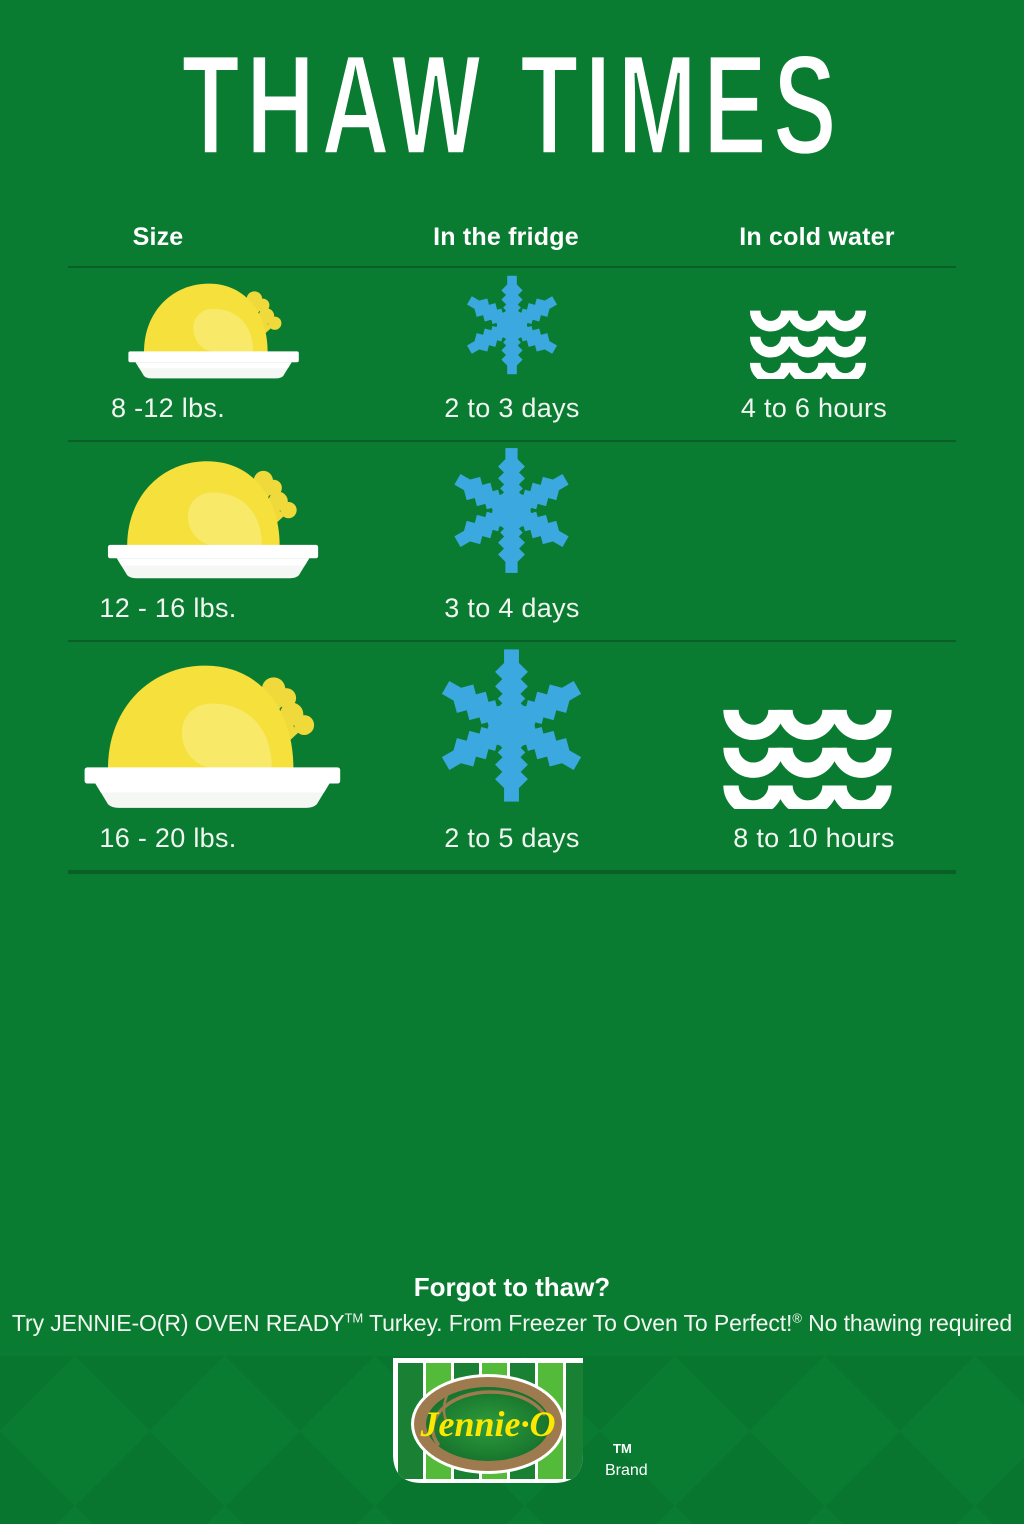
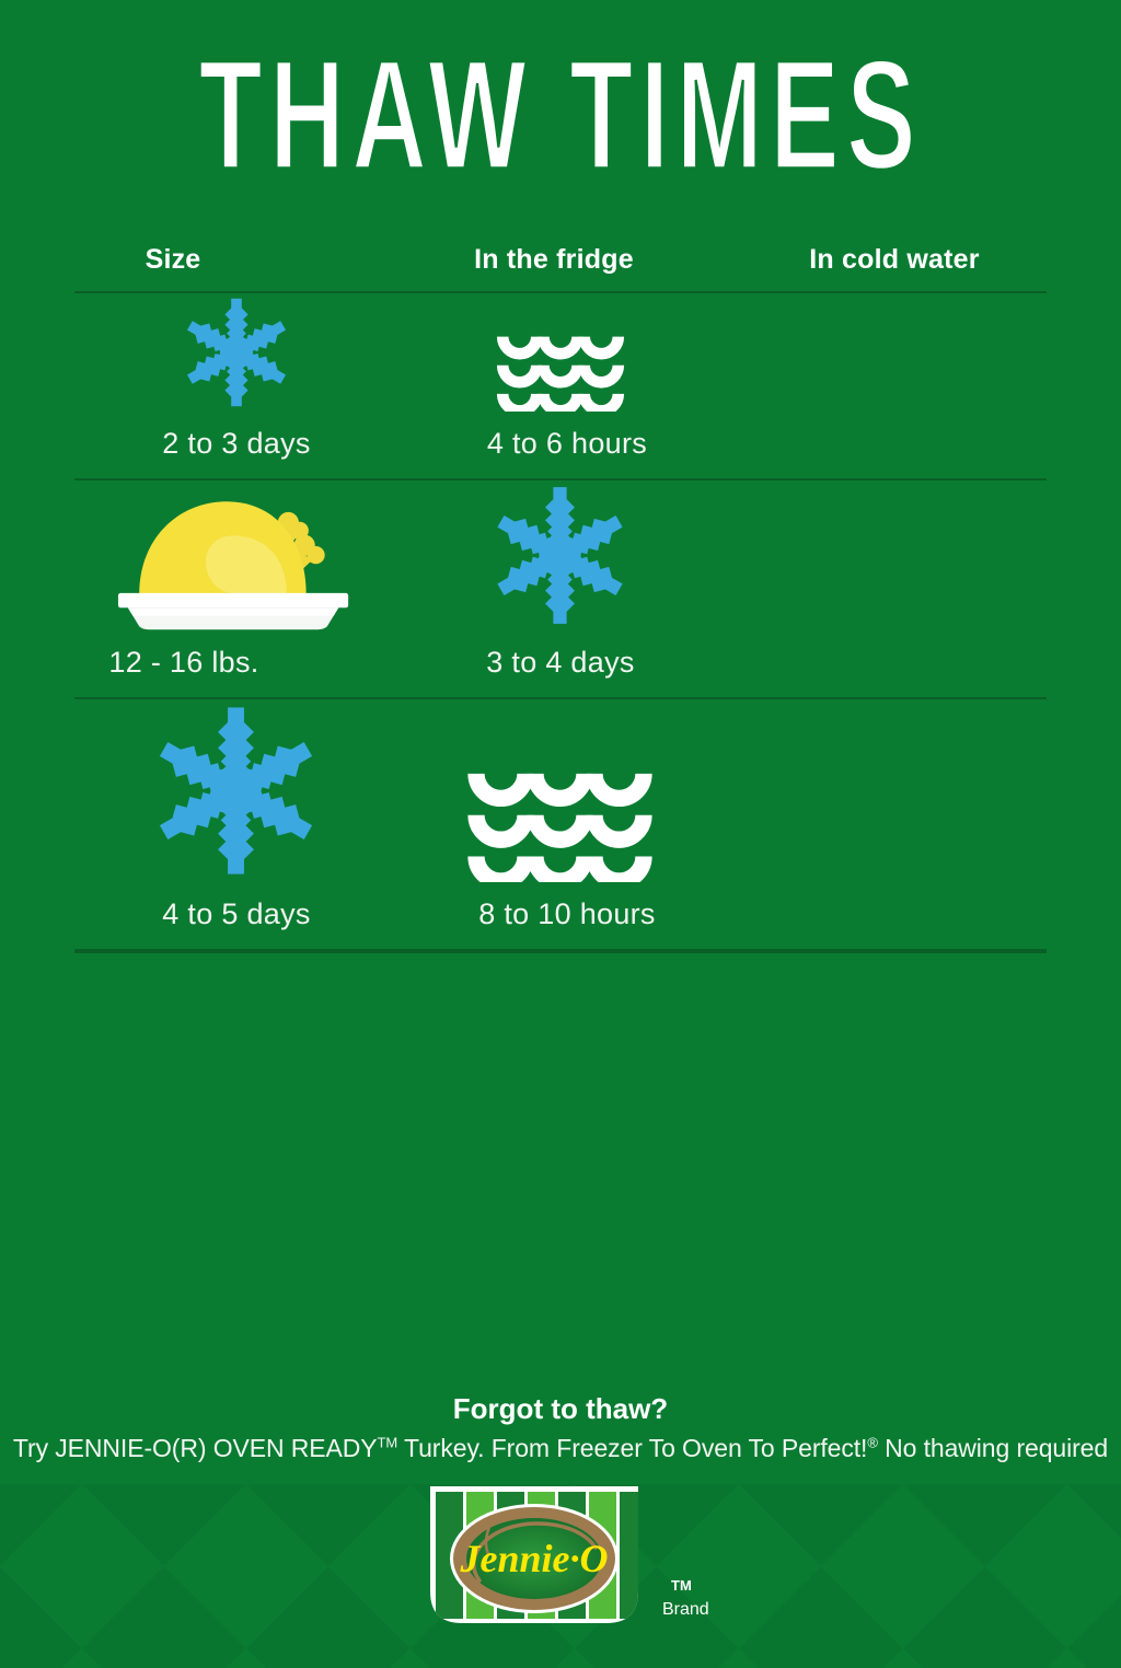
  THAW TIMES
  Size
  In the fridge
  In cold water
- 8 -12 lbs.
  2 to 3 days
  4 to 6 hours
  12 - 16 lbs.
  3 to 4 days
- 16 - 20 lbs.
- 2 to 5 days
+ 4 to 5 days
  8 to 10 hours
  Forgot to thaw?
  Try JENNIE-O(R) OVEN READYTM Turkey. From Freezer To Oven To Perfect!® No thawing required
  Jennie·O
  TM
  Brand
